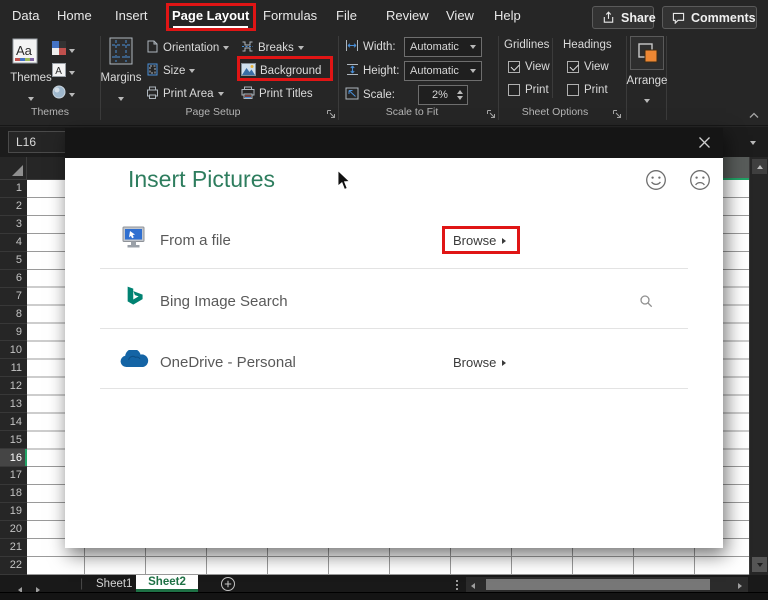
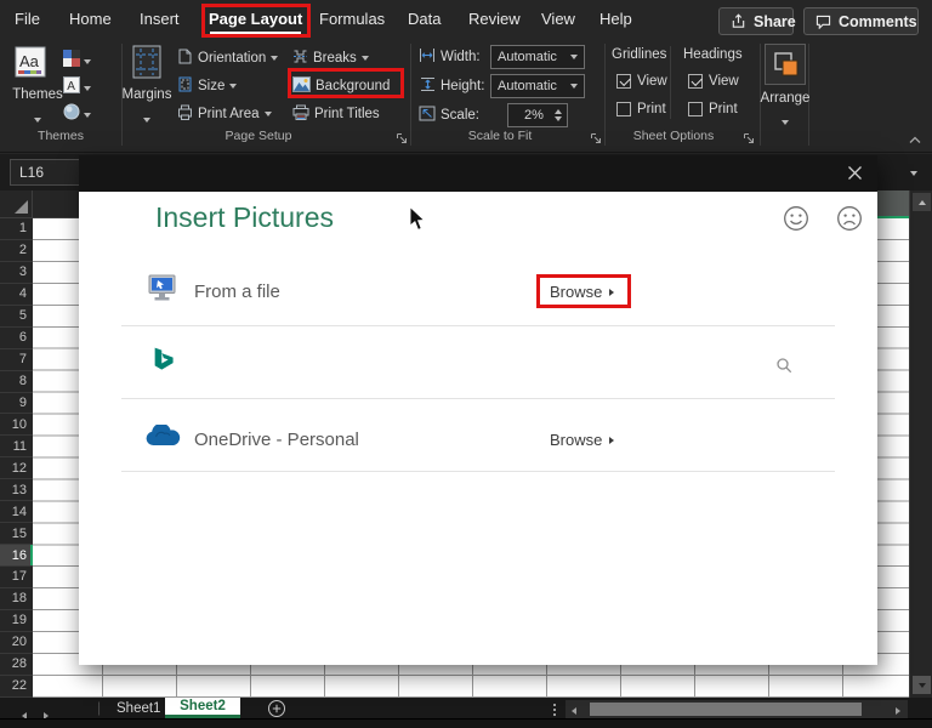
- Data
+ File
  Home
  Insert
  Page Layout
  Formulas
- File
+ Data
  Review
  View
  Help
  Share
  Comments
  Aa
  Themes
  A
  Margins
  Orientation
  Size
  Print Area
  Breaks
  Background
  Print Titles
  Width:
  Automatic
  Height:
  Automatic
  Scale:
  2%
  Gridlines
  Headings
  View
  Print
  View
  Print
  Arrange
  Themes
  Page Setup
  Scale to Fit
  Sheet Options
  L16
  1
  2
  3
  4
  5
  6
  7
  8
  9
  10
  11
  12
  13
  14
  15
  16
  17
  18
  19
  20
- 21
+ 28
  22
  |
  Sheet1
  Sheet2
  Insert Pictures
  From a file
  Browse
- Bing Image Search
  OneDrive - Personal
  Browse
